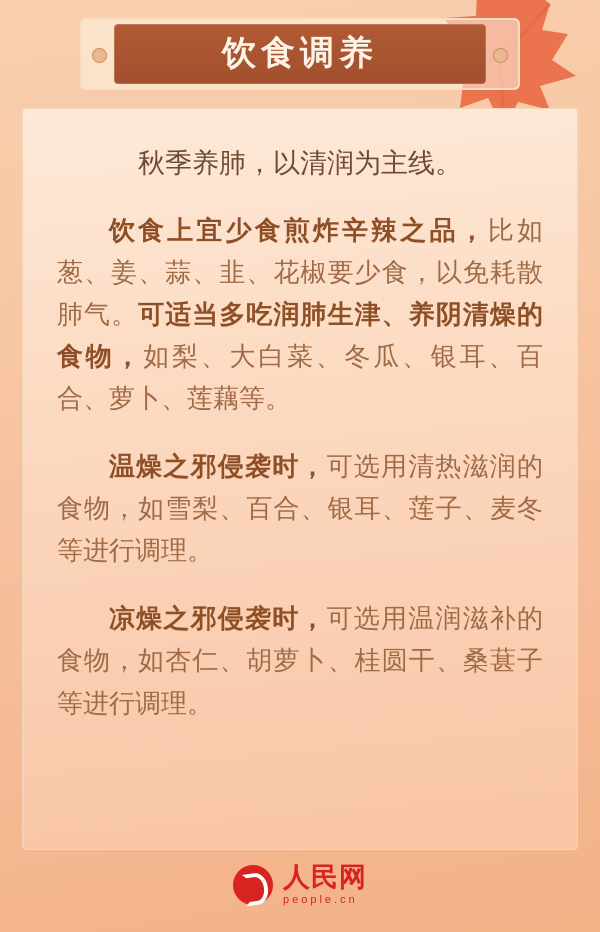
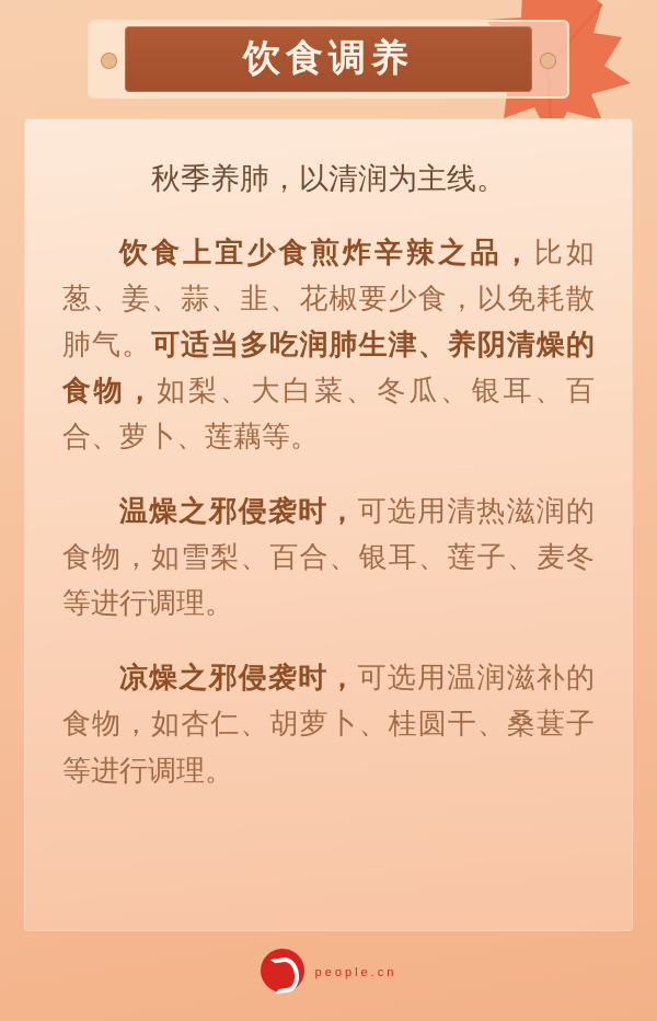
  饮食调养
  秋季养肺，以清润为主线。
  饮食上宜少食煎炸辛辣之品，比如葱、姜、蒜、韭、花椒要少食，以免耗散肺气。可适当多吃润肺生津、养阴清燥的食物，如梨、大白菜、冬瓜、银耳、百合、萝卜、莲藕等。
  温燥之邪侵袭时，可选用清热滋润的食物，如雪梨、百合、银耳、莲子、麦冬等进行调理。
  凉燥之邪侵袭时，可选用温润滋补的食物，如杏仁、胡萝卜、桂圆干、桑葚子等进行调理。
- 人民网
  people.cn
